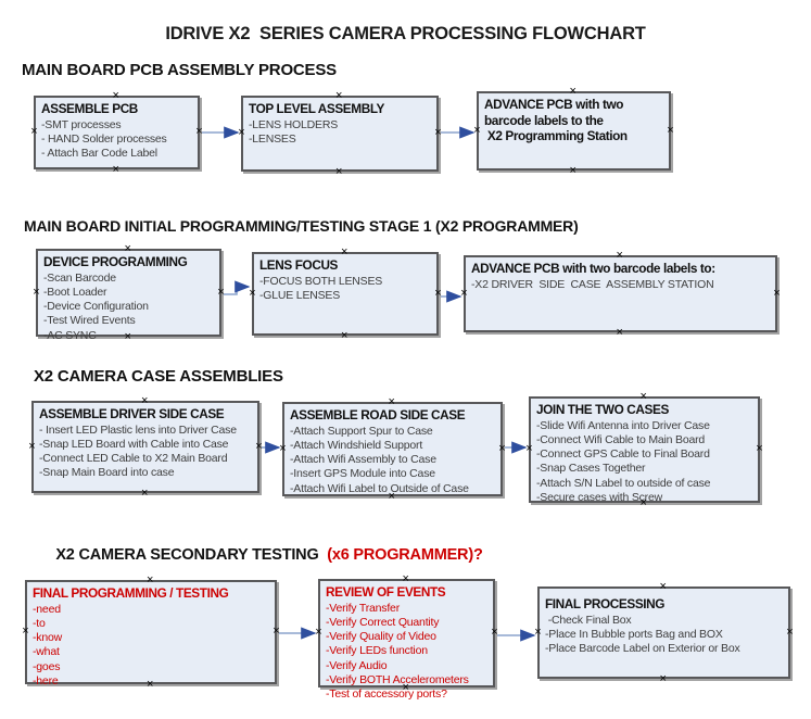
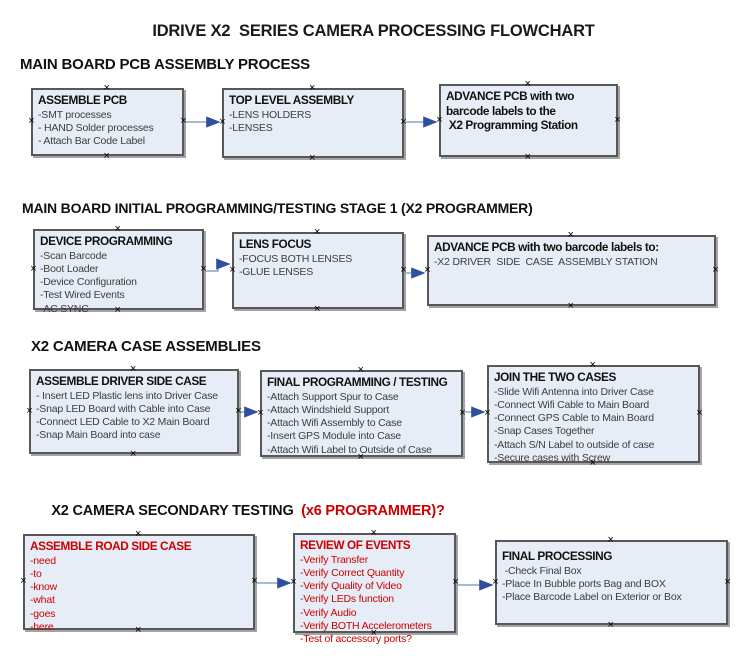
  IDRIVE X2 SERIES CAMERA PROCESSING FLOWCHART
  MAIN BOARD PCB ASSEMBLY PROCESS
  MAIN BOARD INITIAL PROGRAMMING/TESTING STAGE 1 (X2 PROGRAMMER)
  X2 CAMERA CASE ASSEMBLIES
  X2 CAMERA SECONDARY TESTING (x6 PROGRAMMER)?
  ASSEMBLE PCB
  -SMT processes
  - HAND Solder processes
  - Attach Bar Code Label
  TOP LEVEL ASSEMBLY
  -LENS HOLDERS
  -LENSES
  ADVANCE PCB with two barcode labels to the
  X2 Programming Station
  DEVICE PROGRAMMING
  -Scan Barcode
  -Boot Loader
  -Device Configuration
  -Test Wired Events
  -AC SYNC
  LENS FOCUS
  -FOCUS BOTH LENSES
  -GLUE LENSES
  ADVANCE PCB with two barcode labels to:
  -X2 DRIVER SIDE CASE ASSEMBLY STATION
  ASSEMBLE DRIVER SIDE CASE
  - Insert LED Plastic lens into Driver Case
  -Snap LED Board with Cable into Case
  -Connect LED Cable to X2 Main Board
  -Snap Main Board into case
- ASSEMBLE ROAD SIDE CASE
+ FINAL PROGRAMMING / TESTING
  -Attach Support Spur to Case
  -Attach Windshield Support
  -Attach Wifi Assembly to Case
  -Insert GPS Module into Case
  -Attach Wifi Label to Outside of Case
  JOIN THE TWO CASES
  -Slide Wifi Antenna into Driver Case
  -Connect Wifi Cable to Main Board
- -Connect GPS Cable to Final Board
+ -Connect GPS Cable to Main Board
  -Snap Cases Together
  -Attach S/N Label to outside of case
  -Secure cases with Screw
- FINAL PROGRAMMING / TESTING
+ ASSEMBLE ROAD SIDE CASE
  -need
  -to
  -know
  -what
  -goes
  -here
  REVIEW OF EVENTS
  -Verify Transfer
  -Verify Correct Quantity
  -Verify Quality of Video
  -Verify LEDs function
  -Verify Audio
  -Verify BOTH Accelerometers
  -Test of accessory ports?
  FINAL PROCESSING
  -Check Final Box
  -Place In Bubble ports Bag and BOX
  -Place Barcode Label on Exterior or Box
